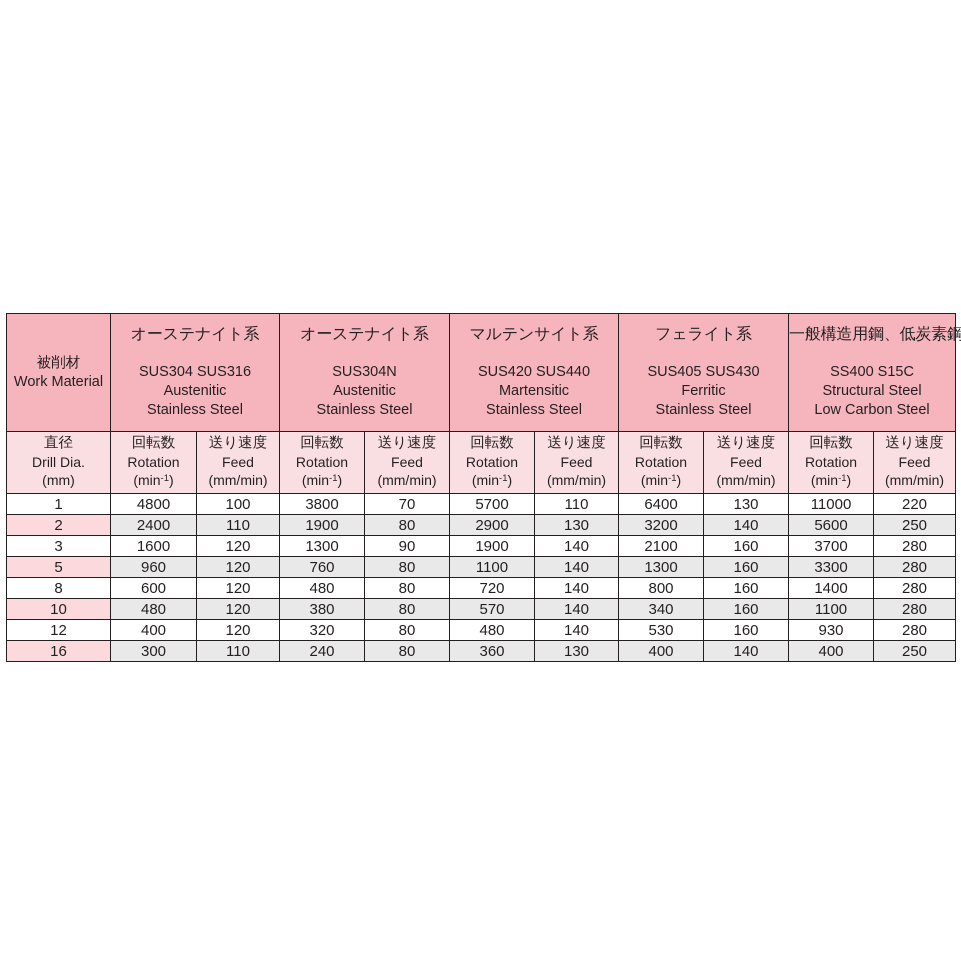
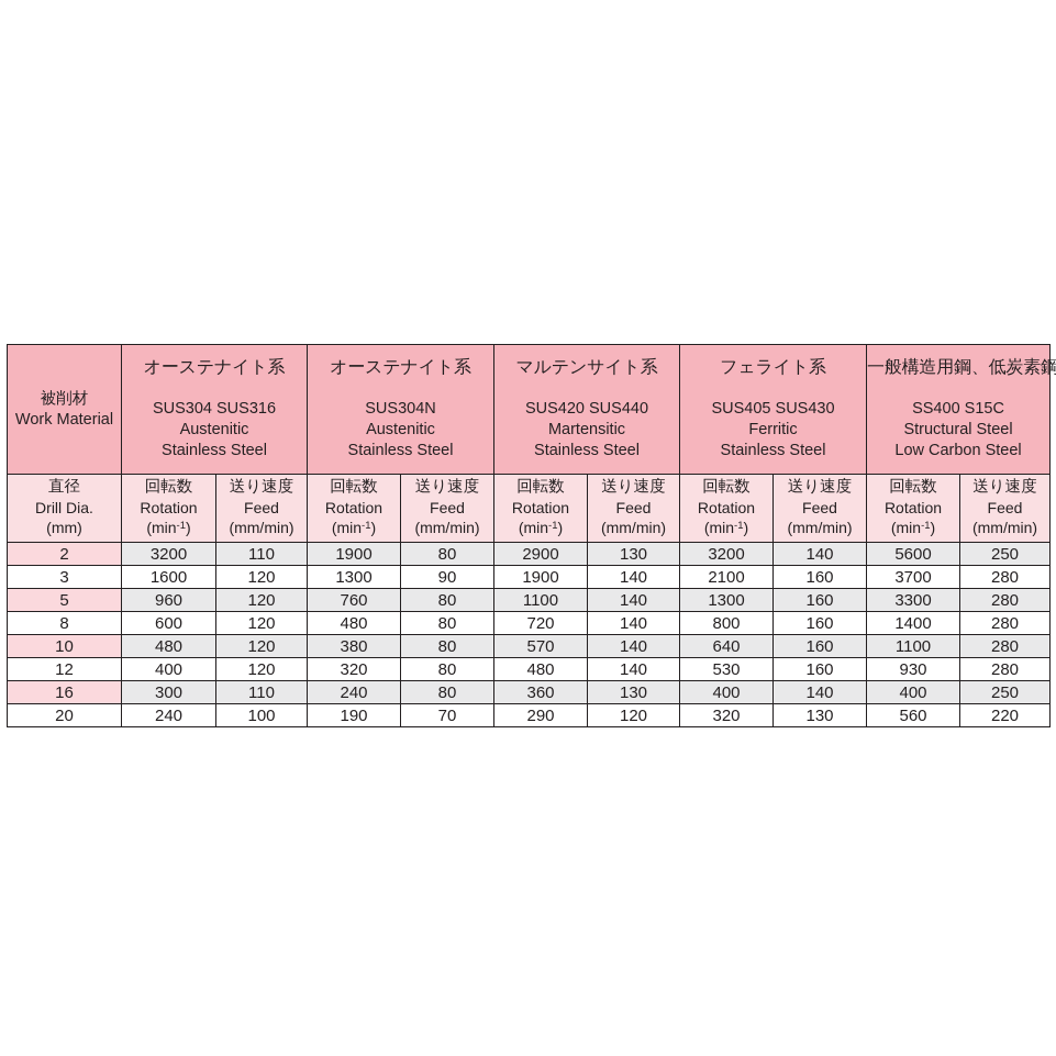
  被削材 Work Material	オーステナイト系 SUS304 SUS316 Austenitic Stainless Steel	オーステナイト系 SUS304N Austenitic Stainless Steel	マルテンサイト系 SUS420 SUS440 Martensitic Stainless Steel	フェライト系 SUS405 SUS430 Ferritic Stainless Steel	一般構造用鋼、低炭素鋼 SS400 S15C Structural Steel Low Carbon Steel
  直径 Drill Dia. (mm)	回転数 Rotation (min-1)	送り速度 Feed (mm/min)	回転数 Rotation (min-1)	送り速度 Feed (mm/min)	回転数 Rotation (min-1)	送り速度 Feed (mm/min)	回転数 Rotation (min-1)	送り速度 Feed (mm/min)	回転数 Rotation (min-1)	送り速度 Feed (mm/min)
- 1	4800	100	3800	70	5700	110	6400	130	11000	220
- 2	2400	110	1900	80	2900	130	3200	140	5600	250
+ 2	3200	110	1900	80	2900	130	3200	140	5600	250
  3	1600	120	1300	90	1900	140	2100	160	3700	280
  5	960	120	760	80	1100	140	1300	160	3300	280
  8	600	120	480	80	720	140	800	160	1400	280
- 10	480	120	380	80	570	140	340	160	1100	280
+ 10	480	120	380	80	570	140	640	160	1100	280
  12	400	120	320	80	480	140	530	160	930	280
  16	300	110	240	80	360	130	400	140	400	250
+ 20	240	100	190	70	290	120	320	130	560	220
